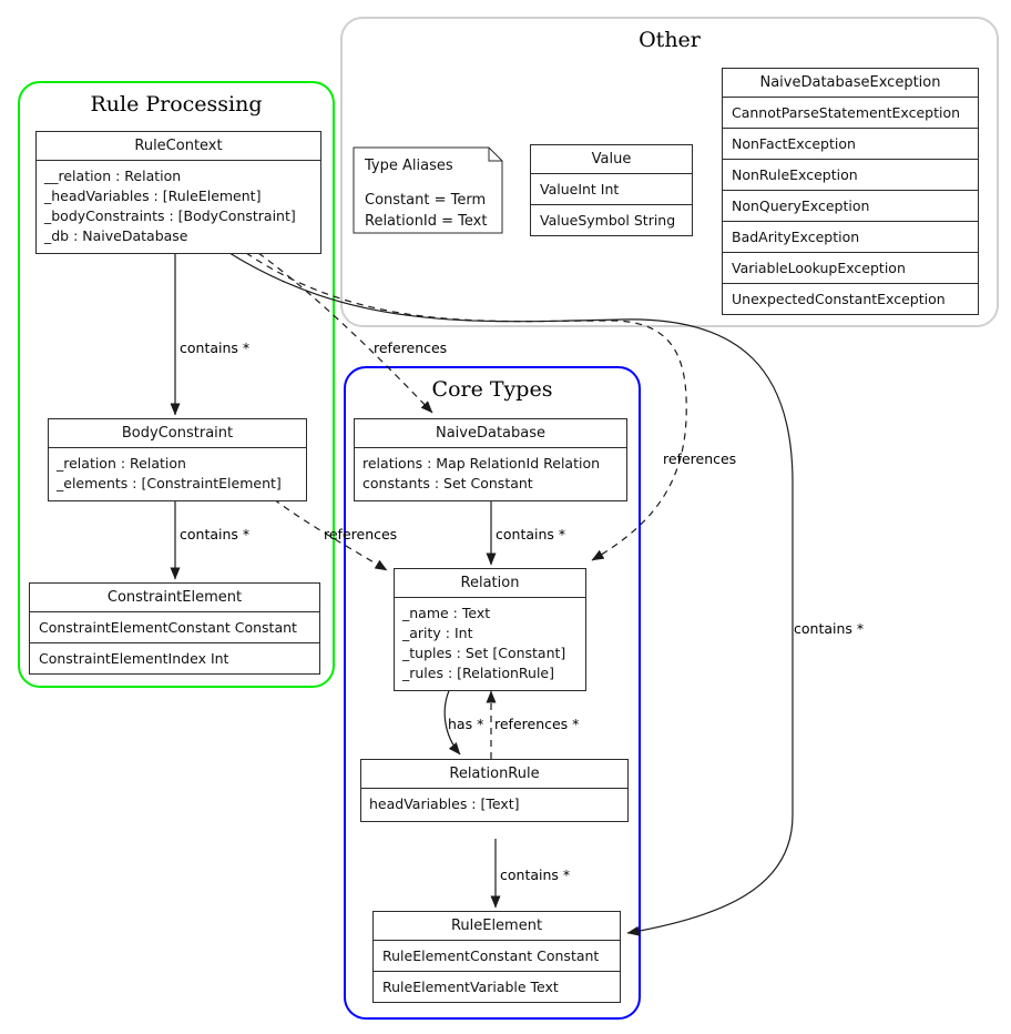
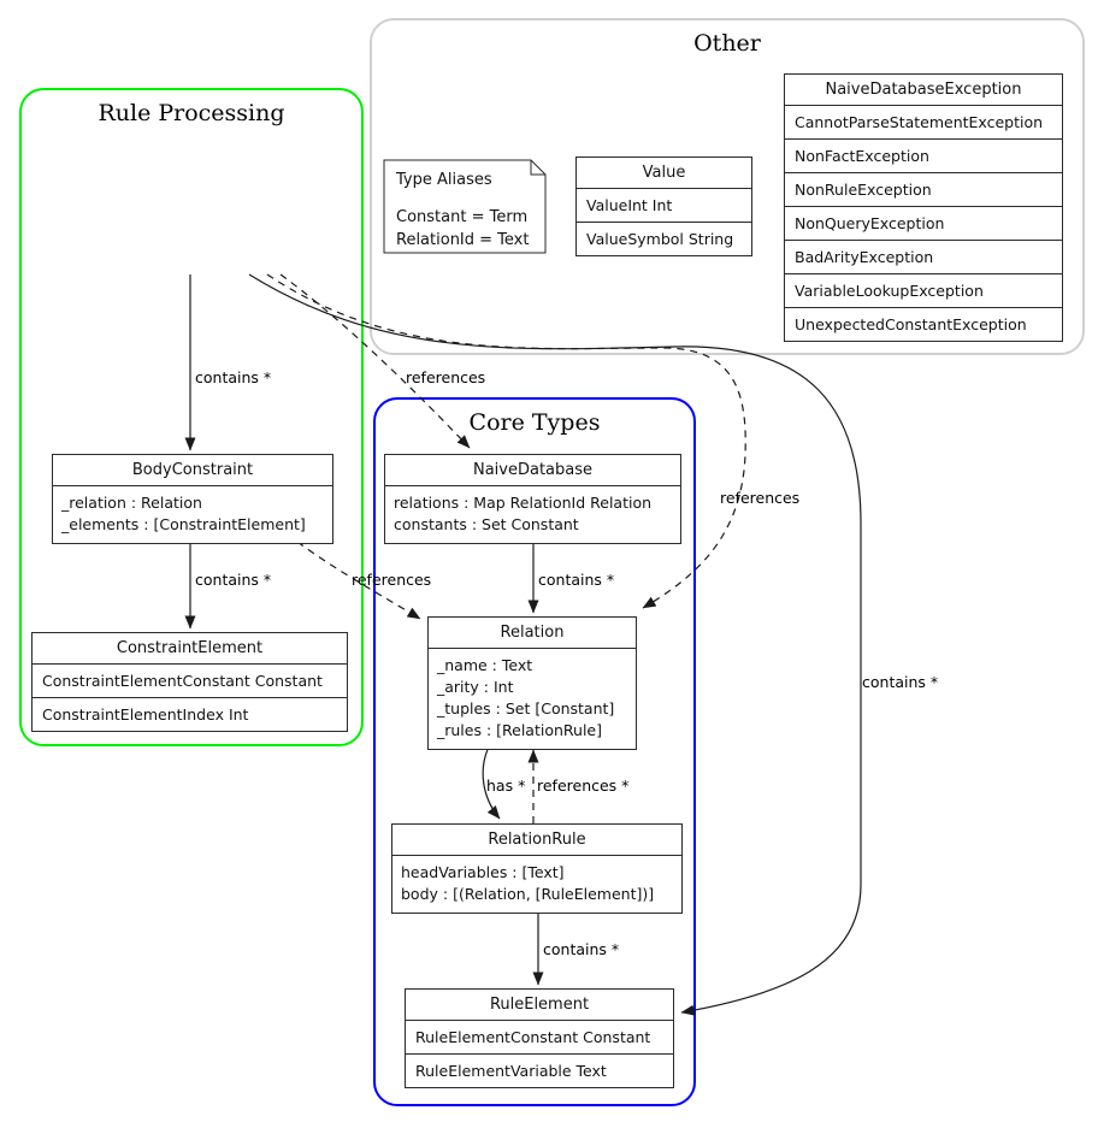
  Rule Processing
  Other
  Core Types
  Type Aliases
  Constant = Term
  RelationId = Text
- RuleContext
- __relation : Relation
- _headVariables : [RuleElement]
- _bodyConstraints : [BodyConstraint]
- _db : NaiveDatabase
  Value
  ValueInt Int
  ValueSymbol String
  NaiveDatabaseException
  CannotParseStatementException
  NonFactException
  NonRuleException
  NonQueryException
  BadArityException
  VariableLookupException
  UnexpectedConstantException
  BodyConstraint
  _relation : Relation
  _elements : [ConstraintElement]
  ConstraintElement
  ConstraintElementConstant Constant
  ConstraintElementIndex Int
  NaiveDatabase
  relations : Map RelationId Relation
  constants : Set Constant
  Relation
  _name : Text
  _arity : Int
  _tuples : Set [Constant]
  _rules : [RelationRule]
  RelationRule
  headVariables : [Text]
+ body : [(Relation, [RuleElement])]
  RuleElement
  RuleElementConstant Constant
  RuleElementVariable Text
  contains *
  contains *
  contains *
  contains *
  contains *
  has *
  references *
  references
  references
  references
